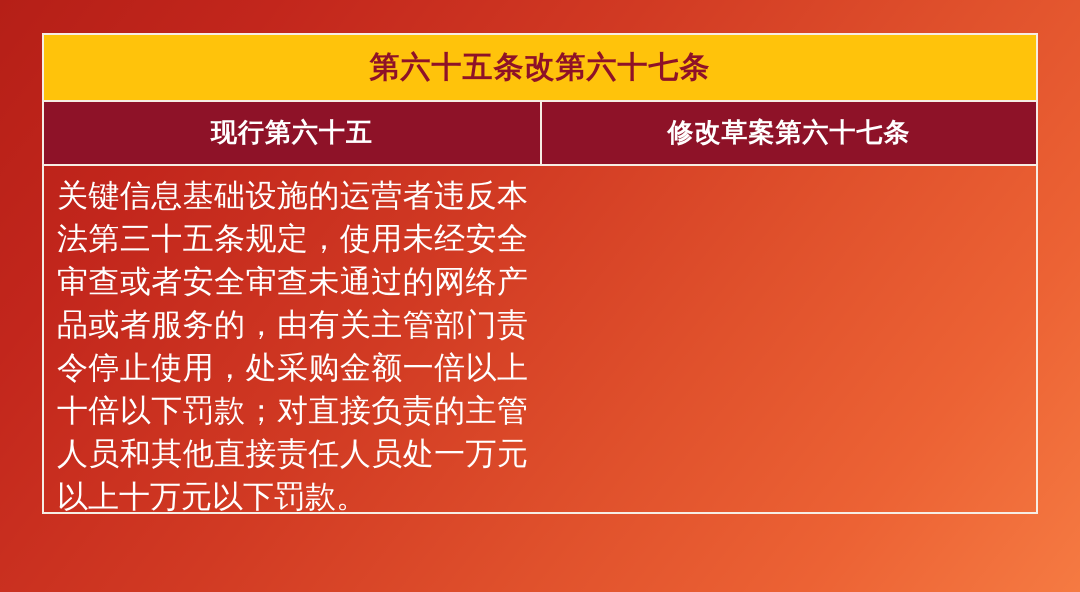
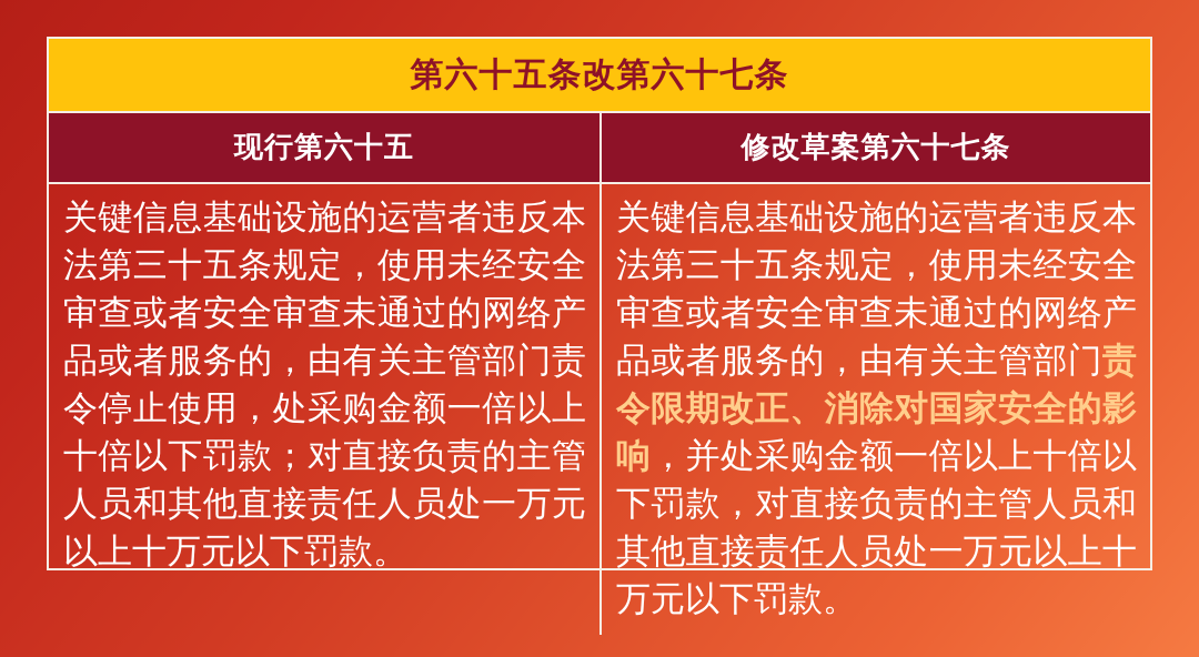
  第六十五条改第六十七条
  现行第六十五
  修改草案第六十七条
  关键信息基础设施的运营者违反本法第三十五条规定，使用未经安全审查或者安全审查未通过的网络产品或者服务的，由有关主管部门责令停止使用，处采购金额一倍以上十倍以下罚款；对直接负责的主管人员和其他直接责任人员处一万元以上十万元以下罚款。
+ 关键信息基础设施的运营者违反本法第三十五条规定，使用未经安全审查或者安全审查未通过的网络产品或者服务的，由有关主管部门责令限期改正、消除对国家安全的影响，并处采购金额一倍以上十倍以下罚款，对直接负责的主管人员和其他直接责任人员处一万元以上十万元以下罚款。
